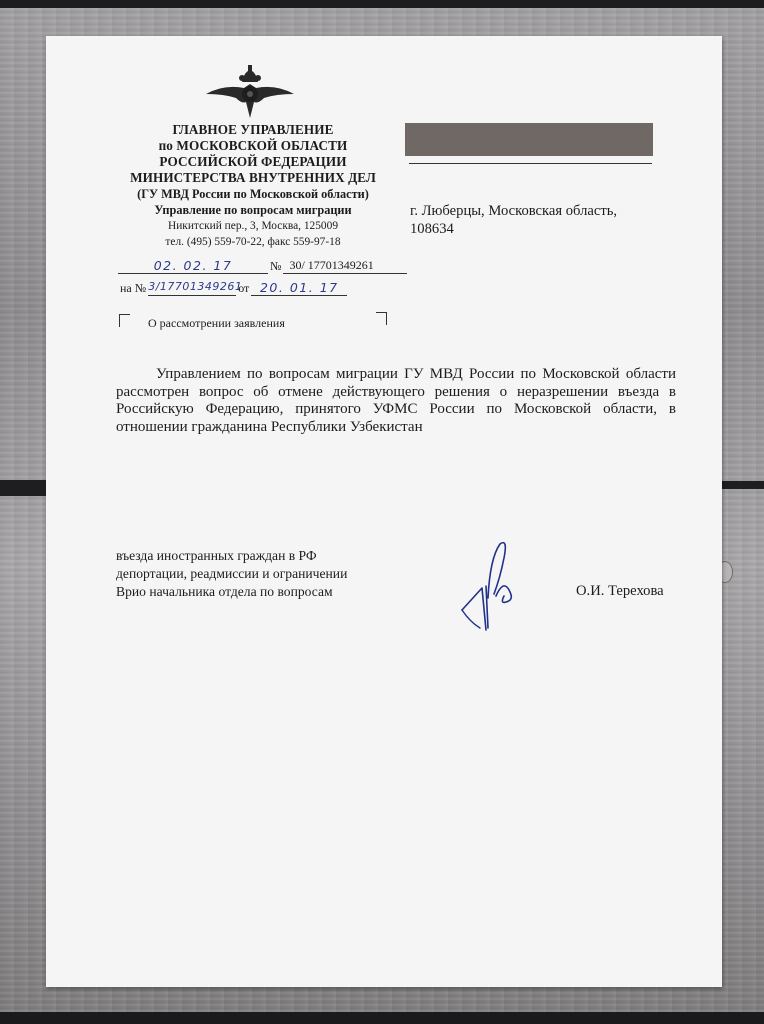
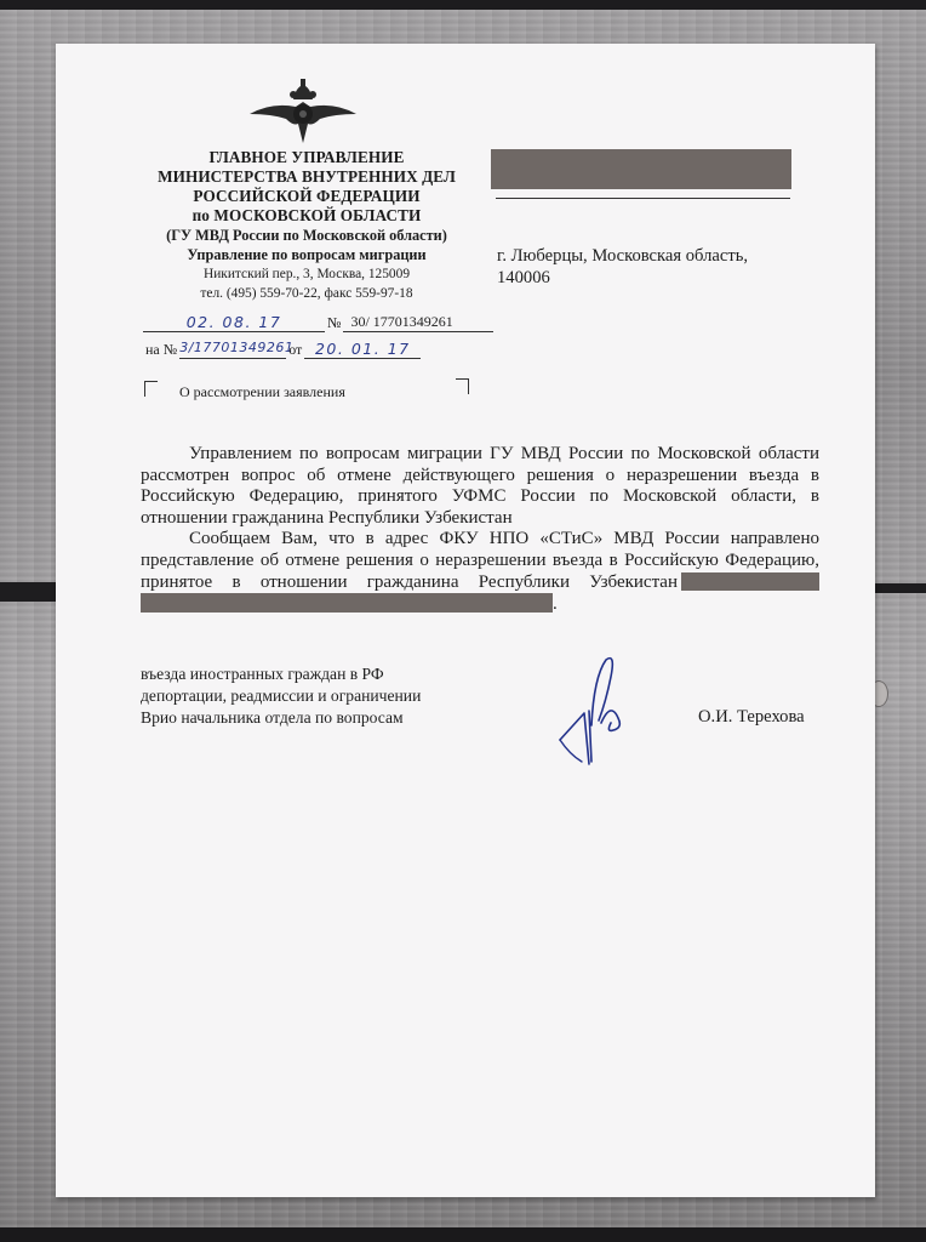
  ГЛАВНОЕ УПРАВЛЕНИЕ
- по МОСКОВСКОЙ ОБЛАСТИ
+ МИНИСТЕРСТВА ВНУТРЕННИХ ДЕЛ
  РОССИЙСКОЙ ФЕДЕРАЦИИ
- МИНИСТЕРСТВА ВНУТРЕННИХ ДЕЛ
+ по МОСКОВСКОЙ ОБЛАСТИ
  (ГУ МВД России по Московской области)
  Управление по вопросам миграции
  Никитский пер., 3, Москва, 125009
  тел. (495) 559-70-22, факс 559-97-18
  г. Люберцы, Московская область,
- 108634
+ 140006
- 02. 02. 17 № 30/ 17701349261
+ 02. 08. 17 № 30/ 17701349261
  на № 3/1770134926 от 20. 01. 17
  О рассмотрении заявления
  Управлением по вопросам миграции ГУ МВД России по Московской области рассмотрен вопрос об отмене действующего решения о неразрешении въезда в Российскую Федерацию, принятого УФМС России по Московской области, в отношении гражданина Республики Узбекистан
+ Сообщаем Вам, что в адрес ФКУ НПО «СТиС» МВД России направлено представление об отмене решения о неразрешении въезда в Российскую Федерацию, принятое в отношении гражданина Республики Узбекистан .
  въезда иностранных граждан в РФ
  депортации, реадмиссии и ограничении
  Врио начальника отдела по вопросам
  О.И. Терехова
